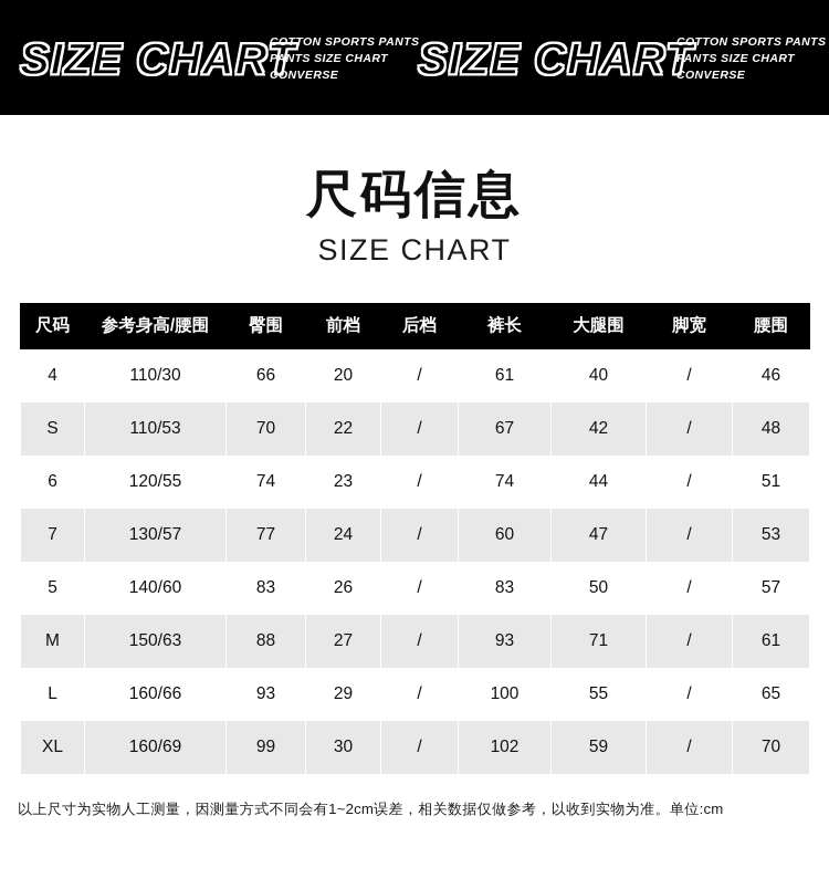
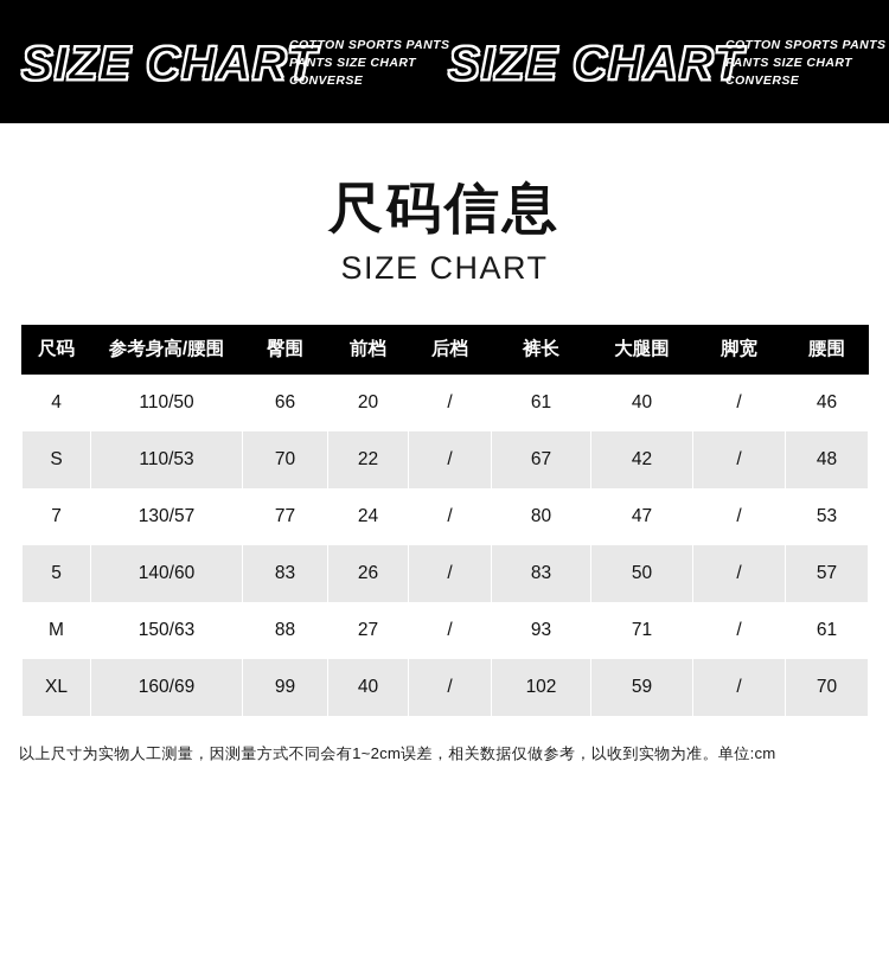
  SIZE CHART
  COTTON SPORTS PANTS
  PANTS SIZE CHART
  CONVERSE
  SIZE CHART
  COTTON SPORTS PANTS
  PANTS SIZE CHART
  CONVERSE
  尺码信息
  SIZE CHART
  尺码	参考身高/腰围	臀围	前档	后档	裤长	大腿围	脚宽	腰围
- 4	110/30	66	20	/	61	40	/	46
+ 4	110/50	66	20	/	61	40	/	46
  S	110/53	70	22	/	67	42	/	48
- 6	120/55	74	23	/	74	44	/	51
- 7	130/57	77	24	/	60	47	/	53
+ 7	130/57	77	24	/	80	47	/	53
  5	140/60	83	26	/	83	50	/	57
  M	150/63	88	27	/	93	71	/	61
- L	160/66	93	29	/	100	55	/	65
- XL	160/69	99	30	/	102	59	/	70
+ XL	160/69	99	40	/	102	59	/	70
  以上尺寸为实物人工测量，因测量方式不同会有1~2cm误差，相关数据仅做参考，以收到实物为准。单位:cm
